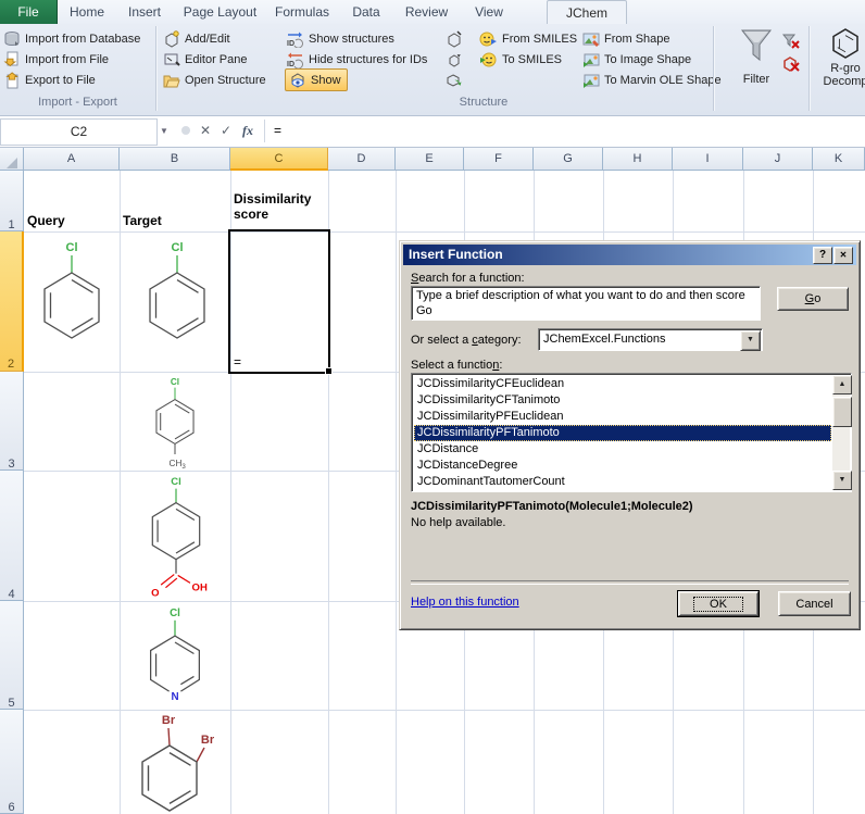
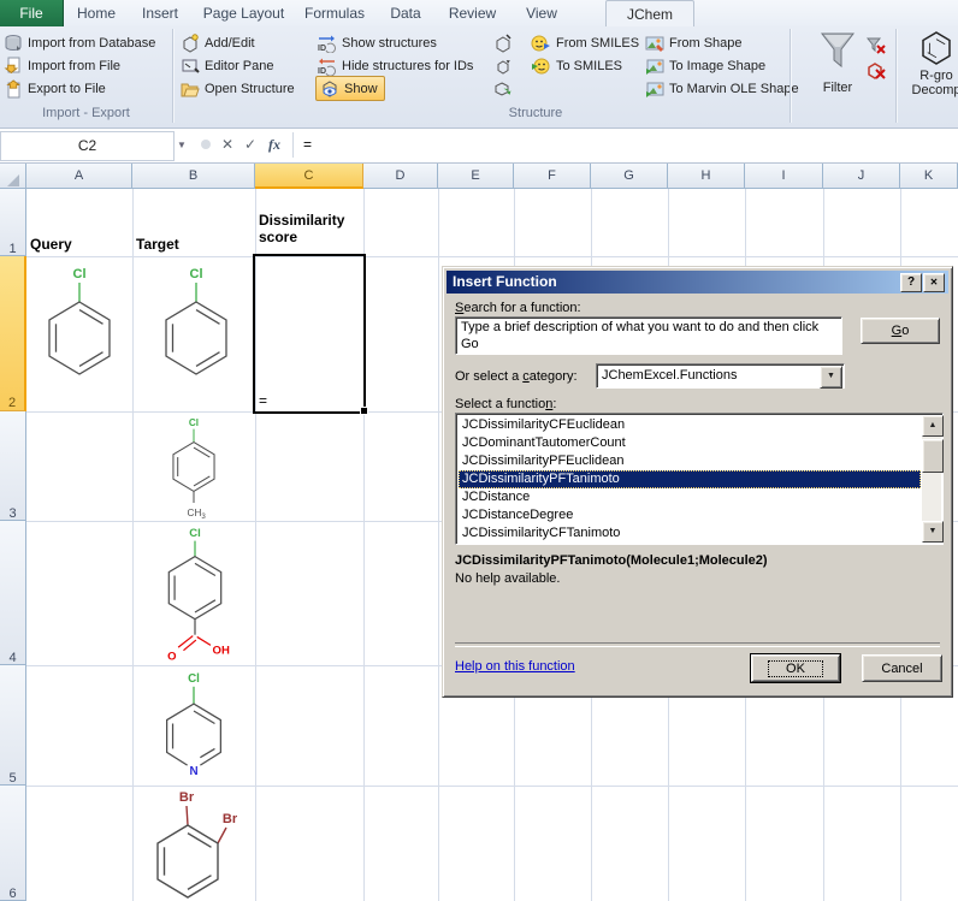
  File
  Home
  Insert
  Page Layout
  Formulas
  Data
  Review
  View
  JChem
  Import from Database
  Import from File
  Export to File
  Import - Export
  Add/Edit
  Editor Pane
  Open Structure
  Show structures
  Hide structures for IDs
  Show
  From SMILES
  To SMILES
  From Shape
  To Image Shape
  To Marvin OLE Shape
  Structure
  Filter
  R-gro
  Decomp
  C2
  ▼
  ✕
  ✓
  fx
  =
  A
  B
  C
  D
  E
  F
  G
  H
  I
  J
  K
  1
  2
  3
  4
  5
  6
  Query
  Target
  Dissimilarity
  score
  Cl
  Cl
  Cl
  Cl
  O
  OH
  Cl
  N
  Br
  Br
  =
  Insert Function
  ?
  ✕
  Search for a function:
- Type a brief description of what you want to do and then score Go
+ Type a brief description of what you want to do and then click Go
  Go
  Or select a category:
  JChemExcel.Functions
  Select a function:
  JCDissimilarityCFEuclidean
- JCDissimilarityCFTanimoto
+ JCDominantTautomerCount
  JCDissimilarityPFEuclidean
  JCDissimilarityPFTanimoto
  JCDistance
  JCDistanceDegree
- JCDominantTautomerCount
+ JCDissimilarityCFTanimoto
  JCDissimilarityPFTanimoto(Molecule1;Molecule2)
  No help available.
  Help on this function
  OK
  Cancel
